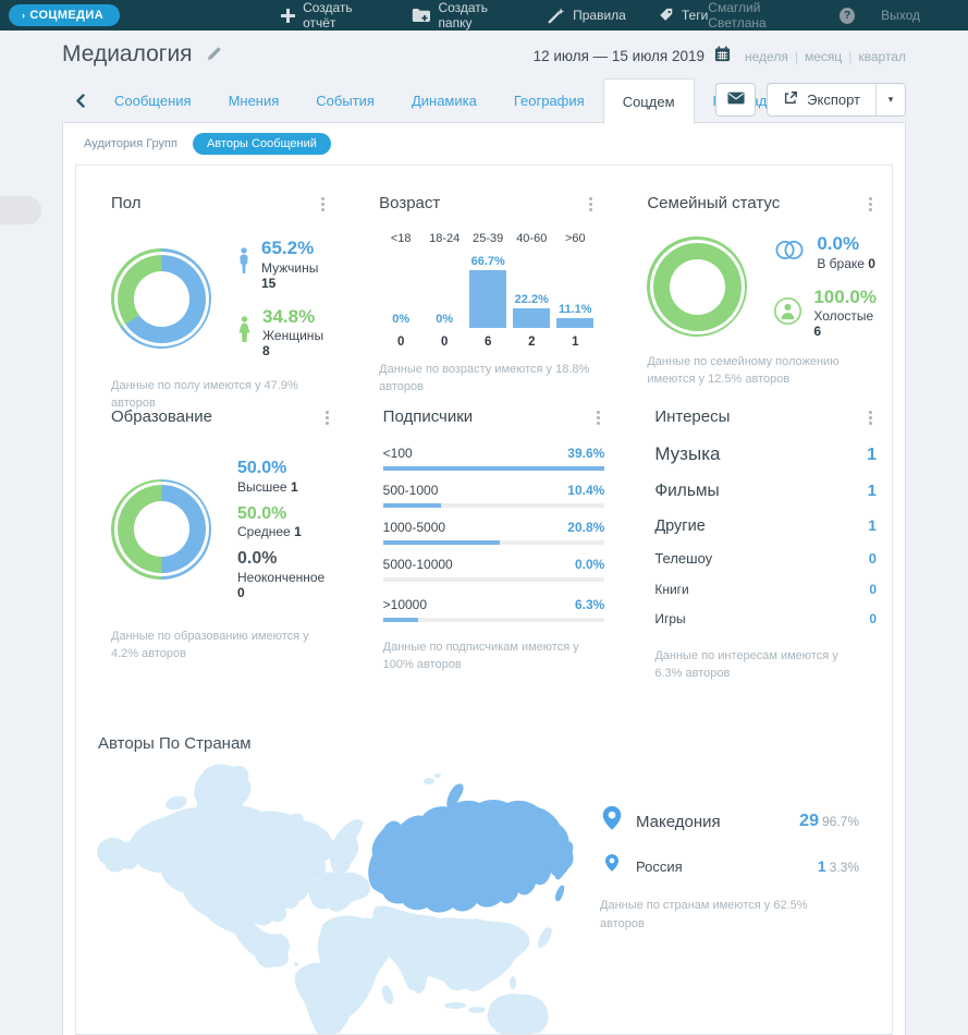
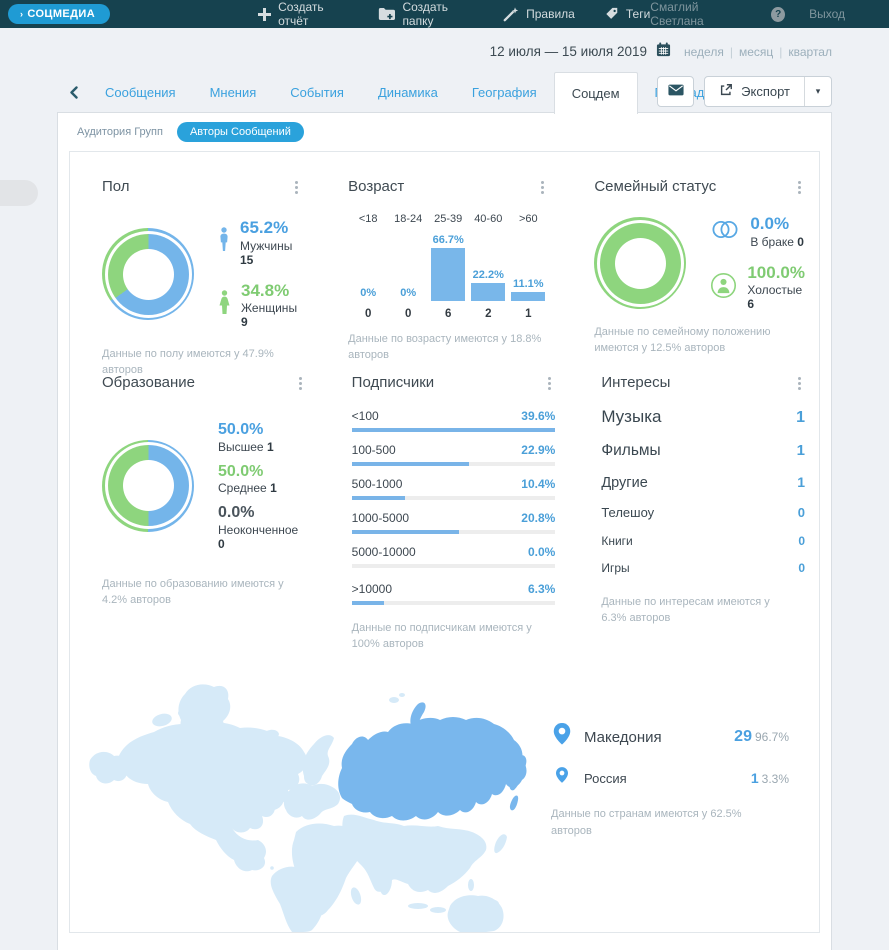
  ›
  СОЦМЕДИА
  Создать отчёт
  Создать папку
  Правила
  Теги
  Смаглий Светлана
  ?
  Выход
- Медиалогия
  12 июля — 15 июля 2019
  неделя
  |
  месяц
  |
  квартал
  Сообщения
  Мнения
  События
  Динамика
  География
  Соцдем
  Экспорт
  ▾
  Аудитория Групп
  Авторы Сообщений
  Пол
  65.2%
  Мужчины 15
  34.8%
- Женщины 8
+ Женщины 9
  Данные по полу имеются у 47.9% авторов
  Возраст
  <18
  0%
  0
  18-24
  0%
  0
  25-39
  66.7%
  6
  40-60
  22.2%
  2
  >60
  11.1%
  1
  Данные по возрасту имеются у 18.8% авторов
  Семейный статус
  0.0%
  В браке 0
  100.0%
  Холостые 6
  Данные по семейному положению имеются у 12.5% авторов
  Образование
  50.0%
  Высшее 1
  50.0%
  Среднее 1
  0.0%
  Неоконченное 0
  Данные по образованию имеются у 4.2% авторов
  Подписчики
  <100
  39.6%
+ 100-500
+ 22.9%
  500-1000
  10.4%
  1000-5000
  20.8%
  5000-10000
  0.0%
  >10000
  6.3%
  Данные по подписчикам имеются у 100% авторов
  Интересы
  Музыка
  1
  Фильмы
  1
  Другие
  1
  Телешоу
  0
  Книги
  0
  Игры
  0
  Данные по интересам имеются у 6.3% авторов
- Авторы По Странам
  Македония
  29
  96.7%
  Россия
  1
  3.3%
  Данные по странам имеются у 62.5% авторов
